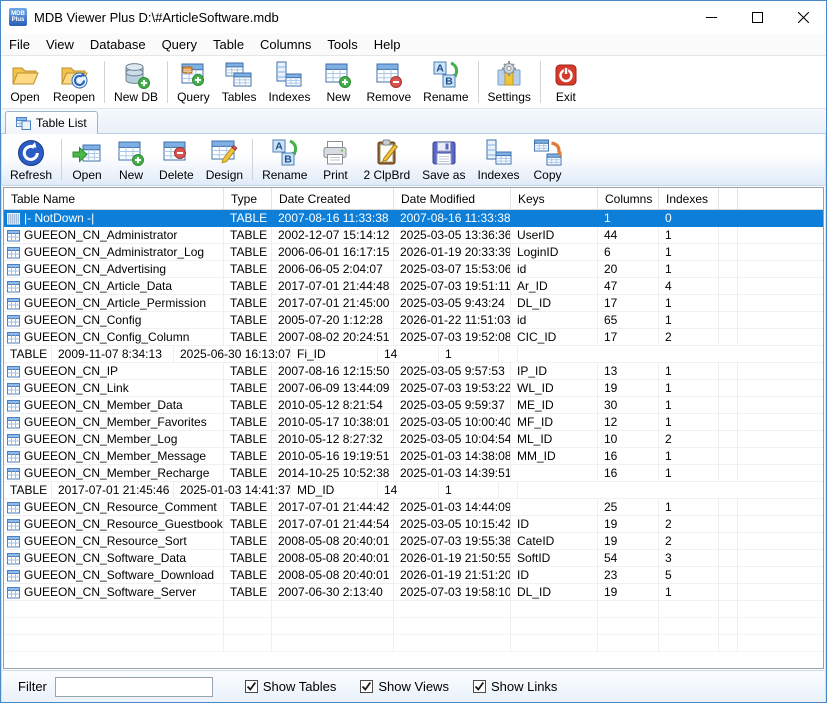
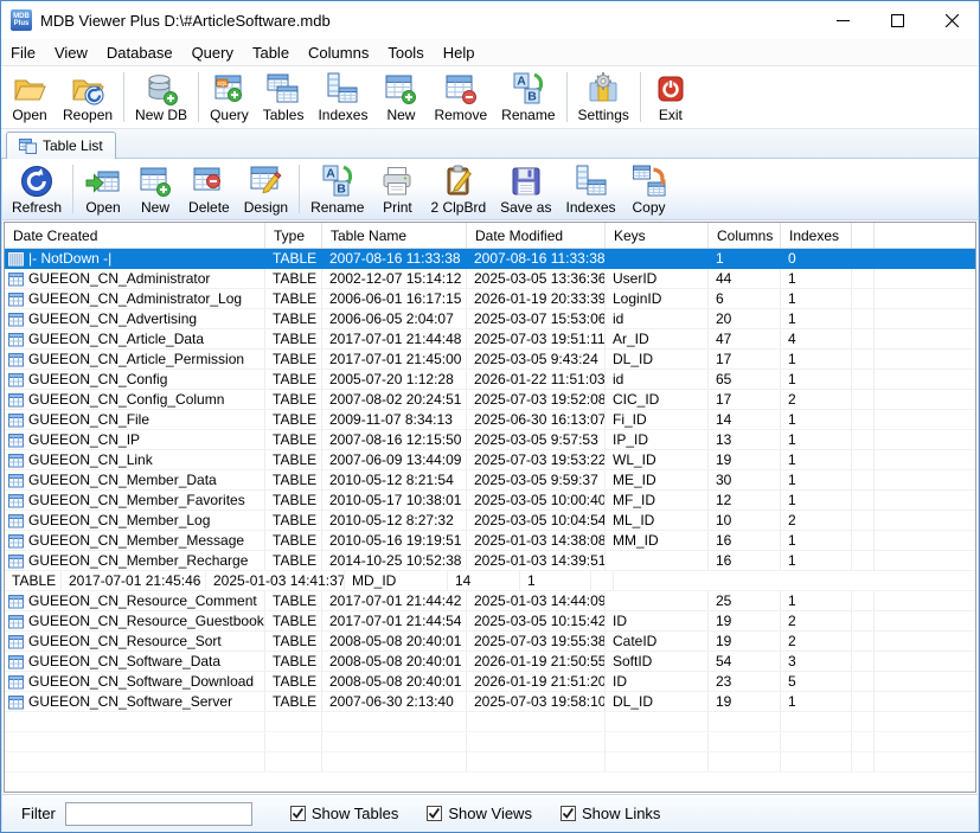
  MDB Viewer Plus D:\#ArticleSoftware.mdb
  File
  View
  Database
  Query
  Table
  Columns
  Tools
  Help
  Open
  Reopen
  New DB
  Query
  Tables
  Indexes
  New
  Remove
  A
  B
  Rename
  Settings
  Exit
  Table List
  Refresh
  Open
  New
  Delete
  Design
  A
  B
  Rename
  Print
  2 ClpBrd
  Save as
  Indexes
  Copy
- Table Name
+ Date Created
  Type
- Date Created
+ Table Name
  Date Modified
  Keys
  Columns
  Indexes
  |- NotDown -|
  TABLE
  2007-08-16 11:33:38
  2007-08-16 11:33:38
  1
  0
  GUEEON_CN_Administrator
  TABLE
  2002-12-07 15:14:12
  2025-03-05 13:36:36
  UserID
  44
  1
  GUEEON_CN_Administrator_Log
  TABLE
  2006-06-01 16:17:15
  2026-01-19 20:33:39
  LoginID
  6
  1
  GUEEON_CN_Advertising
  TABLE
  2006-06-05 2:04:07
  2025-03-07 15:53:06
  id
  20
  1
  GUEEON_CN_Article_Data
  TABLE
  2017-07-01 21:44:48
  2025-07-03 19:51:11
  Ar_ID
  47
  4
  GUEEON_CN_Article_Permission
  TABLE
  2017-07-01 21:45:00
  2025-03-05 9:43:24
  DL_ID
  17
  1
  GUEEON_CN_Config
  TABLE
  2005-07-20 1:12:28
  2026-01-22 11:51:03
  id
  65
  1
  GUEEON_CN_Config_Column
  TABLE
  2007-08-02 20:24:51
  2025-07-03 19:52:08
  CIC_ID
  17
  2
+ GUEEON_CN_File
  TABLE
  2009-11-07 8:34:13
  2025-06-30 16:13:07
  Fi_ID
  14
  1
  GUEEON_CN_IP
  TABLE
  2007-08-16 12:15:50
  2025-03-05 9:57:53
  IP_ID
  13
  1
  GUEEON_CN_Link
  TABLE
  2007-06-09 13:44:09
  2025-07-03 19:53:22
  WL_ID
  19
  1
  GUEEON_CN_Member_Data
  TABLE
  2010-05-12 8:21:54
  2025-03-05 9:59:37
  ME_ID
  30
  1
  GUEEON_CN_Member_Favorites
  TABLE
  2010-05-17 10:38:01
  2025-03-05 10:00:40
  MF_ID
  12
  1
  GUEEON_CN_Member_Log
  TABLE
  2010-05-12 8:27:32
  2025-03-05 10:04:54
  ML_ID
  10
  2
  GUEEON_CN_Member_Message
  TABLE
  2010-05-16 19:19:51
  2025-01-03 14:38:08
  MM_ID
  16
  1
  GUEEON_CN_Member_Recharge
  TABLE
  2014-10-25 10:52:38
  2025-01-03 14:39:51
  16
  1
  TABLE
  2017-07-01 21:45:46
  2025-01-03 14:41:37
  MD_ID
  14
  1
  GUEEON_CN_Resource_Comment
  TABLE
  2017-07-01 21:44:42
  2025-01-03 14:44:09
  25
  1
  GUEEON_CN_Resource_Guestbook
  TABLE
  2017-07-01 21:44:54
  2025-03-05 10:15:42
  ID
  19
  2
  GUEEON_CN_Resource_Sort
  TABLE
  2008-05-08 20:40:01
  2025-07-03 19:55:38
  CateID
  19
  2
  GUEEON_CN_Software_Data
  TABLE
  2008-05-08 20:40:01
  2026-01-19 21:50:55
  SoftID
  54
  3
  GUEEON_CN_Software_Download
  TABLE
  2008-05-08 20:40:01
  2026-01-19 21:51:20
  ID
  23
  5
  GUEEON_CN_Software_Server
  TABLE
  2007-06-30 2:13:40
  2025-07-03 19:58:10
  DL_ID
  19
  1
  Filter
  Show Tables
  Show Views
  Show Links
